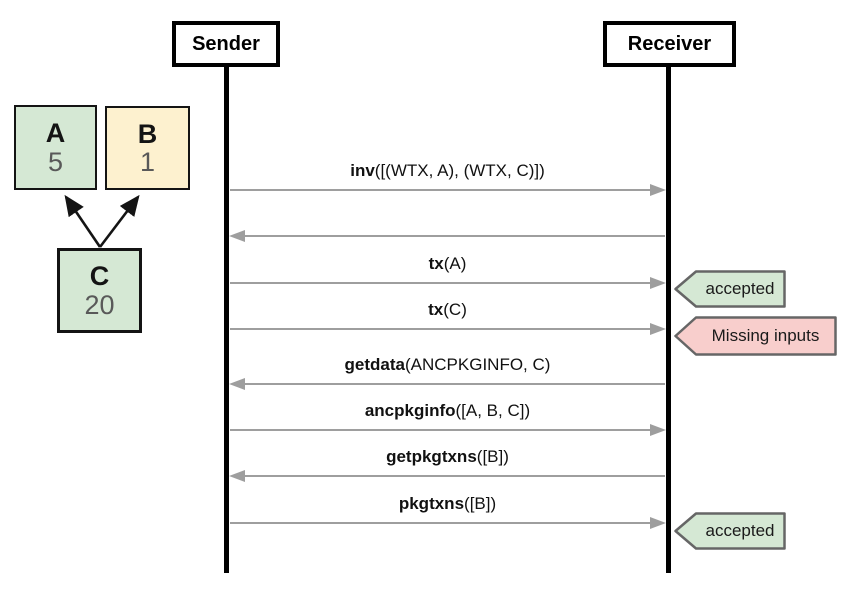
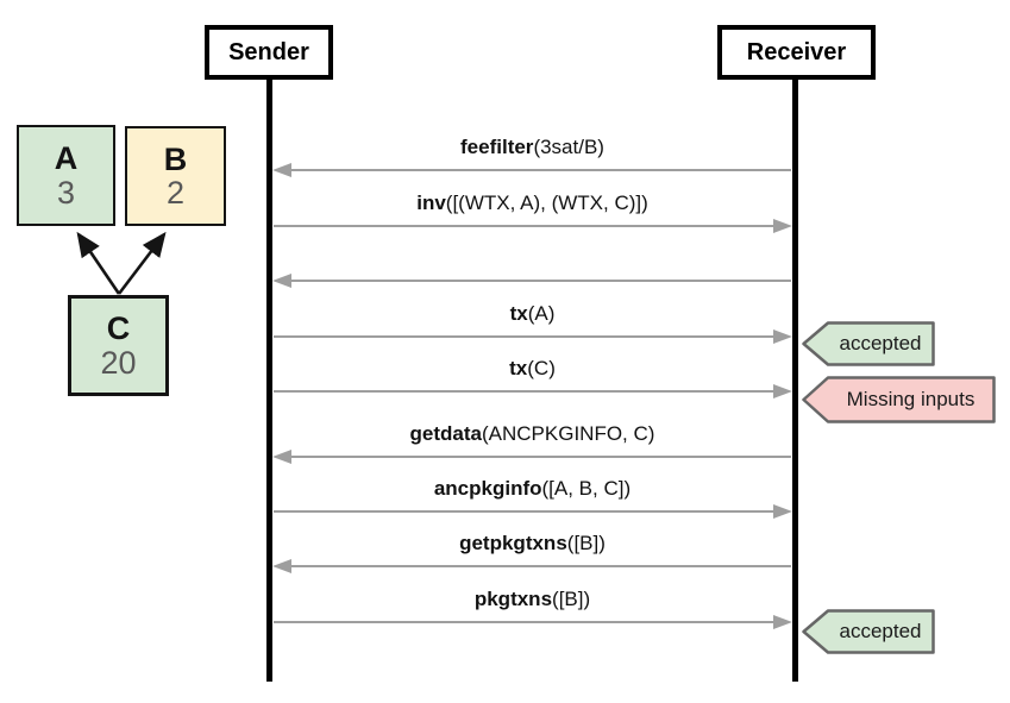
  A
- 5
+ 3
  B
- 1
+ 2
  C
  20
  Sender
  Receiver
+ feefilter(3sat/B)
  inv([(WTX, A), (WTX, C)])
  tx(A)
  tx(C)
  getdata(ANCPKGINFO, C)
  ancpkginfo([A, B, C])
  getpkgtxns([B])
  pkgtxns([B])
  accepted
  Missing inputs
  accepted
